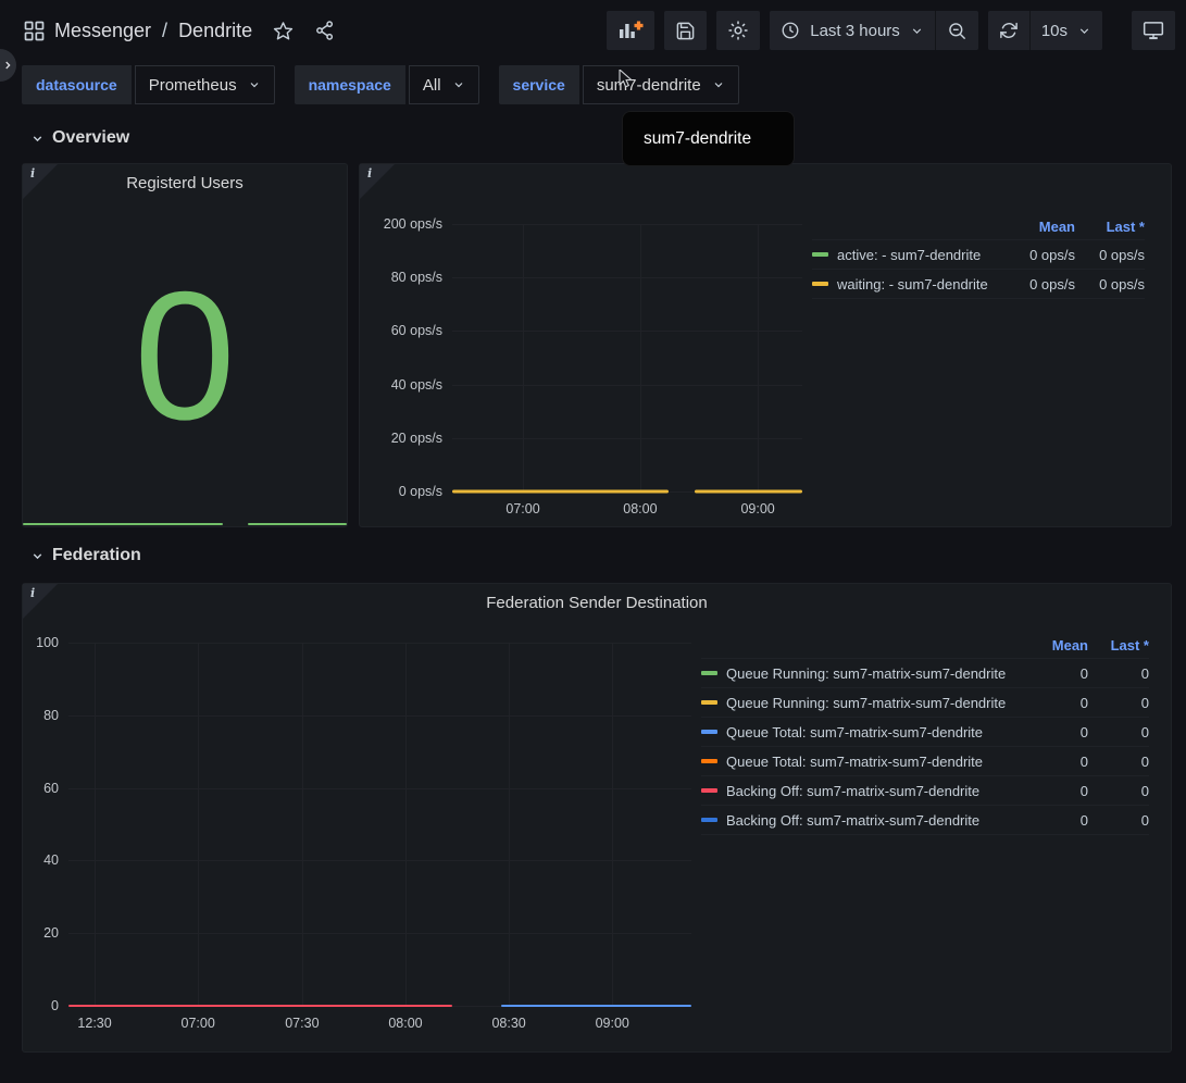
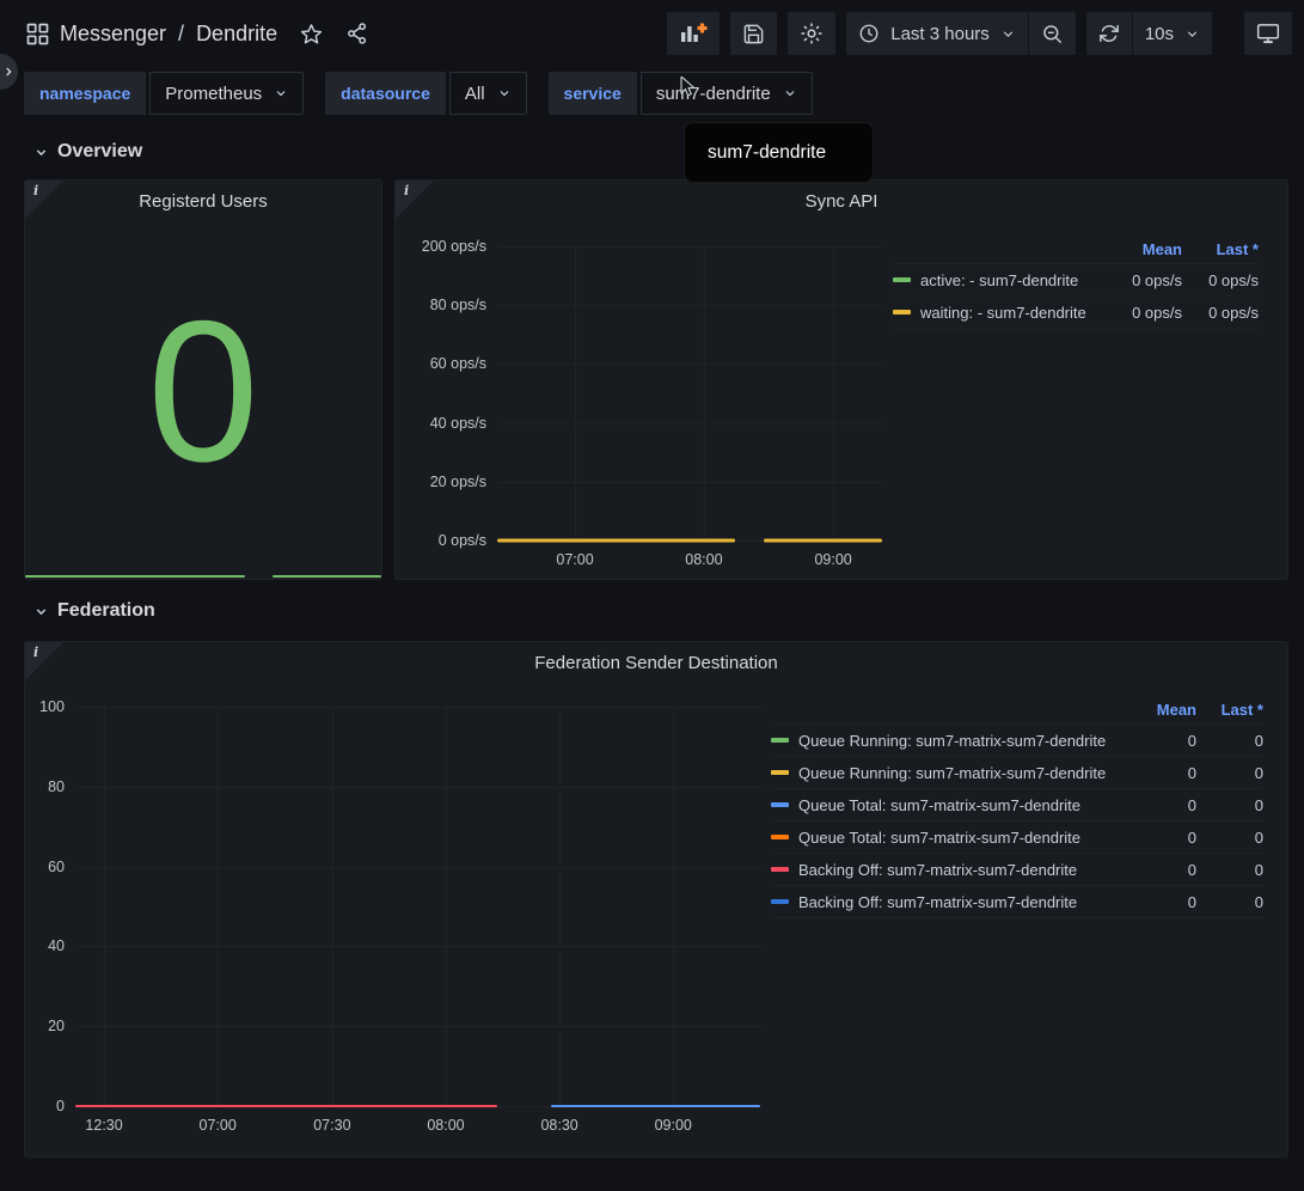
  Messenger
  /
  Dendrite
  Last 3 hours
  10s
- datasource
+ namespace
  Prometheus
- namespace
+ datasource
  All
  service
  sum7-dendrite
  sum7-dendrite
  Overview
  i
  Registerd Users
  0
  i
+ Sync API
  0 ops/s
  20 ops/s
  40 ops/s
  60 ops/s
  80 ops/s
  200 ops/s
  07:00
  08:00
  09:00
  Mean
  Last *
  active: - sum7-dendrite
  0 ops/s
  0 ops/s
  waiting: - sum7-dendrite
  0 ops/s
  0 ops/s
  Federation
  i
  Federation Sender Destination
  0
  20
  40
  60
  80
  100
  12:30
  07:00
  07:30
  08:00
  08:30
  09:00
  Mean
  Last *
  Queue Running: sum7-matrix-sum7-dendrite
  0
  0
  Queue Running: sum7-matrix-sum7-dendrite
  0
  0
  Queue Total: sum7-matrix-sum7-dendrite
  0
  0
  Queue Total: sum7-matrix-sum7-dendrite
  0
  0
  Backing Off: sum7-matrix-sum7-dendrite
  0
  0
  Backing Off: sum7-matrix-sum7-dendrite
  0
  0
